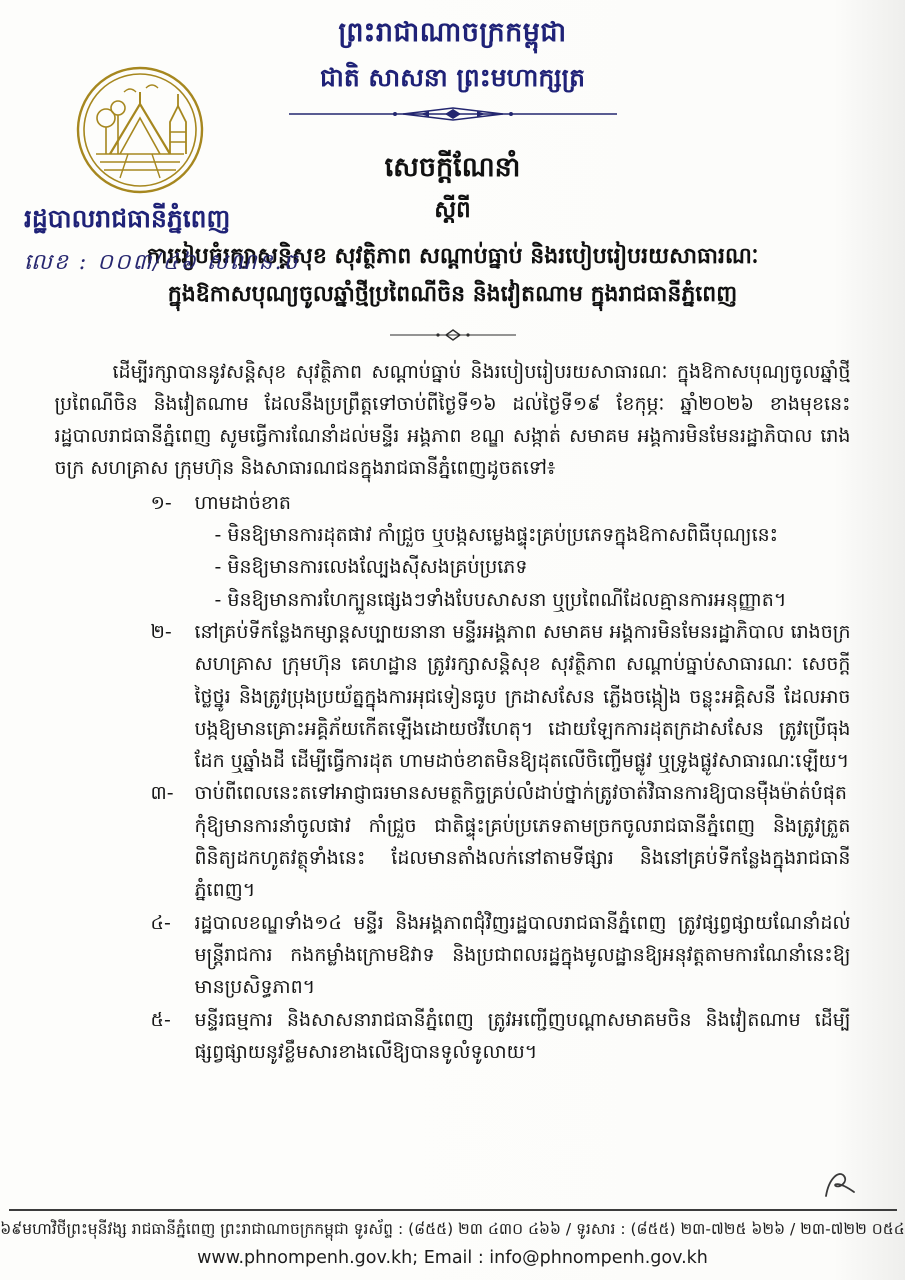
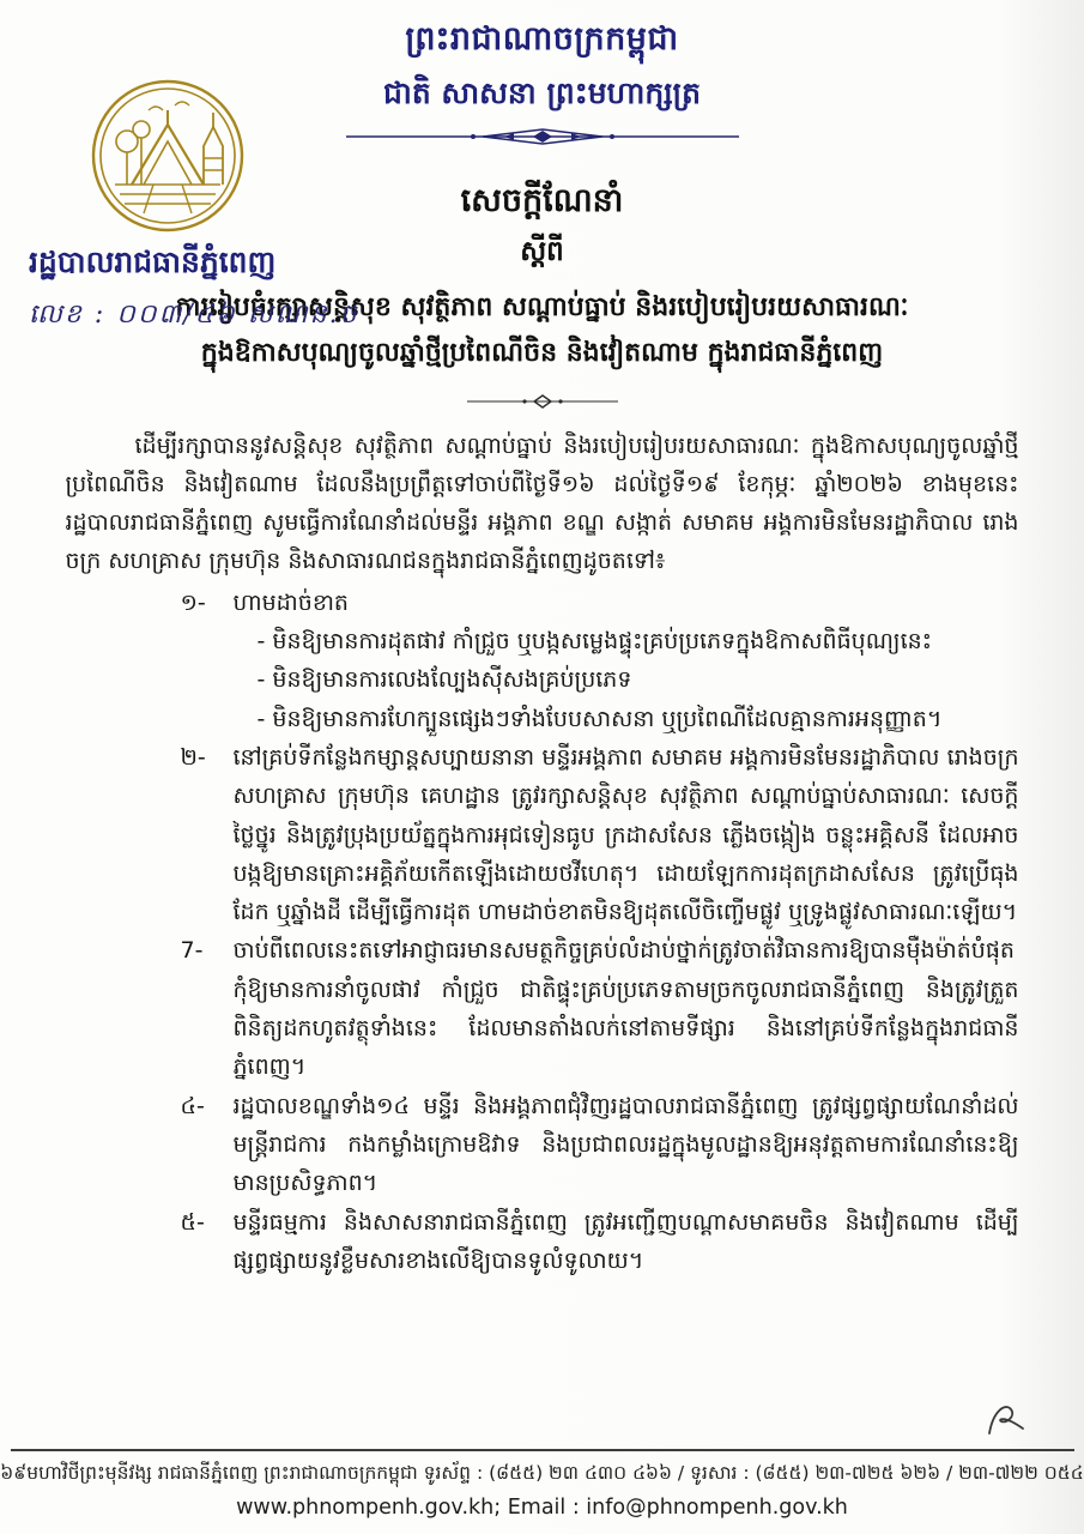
  ព្រះរាជាណាចក្រកម្ពុជា
  ជាតិ សាសនា ព្រះមហាក្សត្រ
  រដ្ឋបាលរាជធានីភ្នំពេញ
  លេខ : ០០៣/៤៦ សណន.ច
  សេចក្តីណែនាំ
  ស្តីពី
  ការរៀបចំរក្សាសន្តិសុខ សុវត្ថិភាព សណ្តាប់ធ្នាប់ និងរបៀបរៀបរយសាធារណៈ
  ក្នុងឱកាសបុណ្យចូលឆ្នាំថ្មីប្រពៃណីចិន និងវៀតណាម ក្នុងរាជធានីភ្នំពេញ
  ដើម្បីរក្សាបាននូវសន្តិសុខ សុវត្ថិភាព សណ្តាប់ធ្នាប់ និងរបៀបរៀបរយសាធារណៈ ក្នុងឱកាសបុណ្យចូលឆ្នាំថ្មីប្រពៃណីចិន និងវៀតណាម ដែលនឹងប្រព្រឹត្តទៅចាប់ពីថ្ងៃទី១៦ ដល់ថ្ងៃទី១៩ ខែកុម្ភៈ ឆ្នាំ២០២៦ ខាងមុខនេះ រដ្ឋបាលរាជធានីភ្នំពេញ សូមធ្វើការណែនាំដល់មន្ទីរ អង្គភាព ខណ្ឌ សង្កាត់ សមាគម អង្គការមិនមែនរដ្ឋាភិបាល រោងចក្រ សហគ្រាស ក្រុមហ៊ុន និងសាធារណជនក្នុងរាជធានីភ្នំពេញដូចតទៅ៖
  ១-
  ហាមដាច់ខាត
  - មិនឱ្យមានការដុតផាវ កាំជ្រួច ឬបង្កសម្លេងផ្ទុះគ្រប់ប្រភេទក្នុងឱកាសពិធីបុណ្យនេះ
  - មិនឱ្យមានការលេងល្បែងស៊ីសងគ្រប់ប្រភេទ
  - មិនឱ្យមានការហែក្បួនផ្សេងៗទាំងបែបសាសនា ឬប្រពៃណីដែលគ្មានការអនុញ្ញាត។
  ២-
  នៅគ្រប់ទីកន្លែងកម្សាន្តសប្បាយនានា មន្ទីរអង្គភាព សមាគម អង្គការមិនមែនរដ្ឋាភិបាល រោងចក្រ សហគ្រាស ក្រុមហ៊ុន គេហដ្ឋាន ត្រូវរក្សាសន្តិសុខ សុវត្ថិភាព សណ្តាប់ធ្នាប់សាធារណៈ សេចក្តីថ្លៃថ្នូរ និងត្រូវប្រុងប្រយ័ត្នក្នុងការអុជទៀនធូប ក្រដាសសែន ភ្លើងចង្កៀង ចន្លុះអគ្គិសនី ដែលអាចបង្កឱ្យមានគ្រោះអគ្គិភ័យកើតឡើងដោយថវីហេតុ។ ដោយឡែកការដុតក្រដាសសែន ត្រូវប្រើធុងដែក ឬឆ្នាំងដី ដើម្បីធ្វើការដុត ហាមដាច់ខាតមិនឱ្យដុតលើចិញ្ចើមផ្លូវ ឬទ្រូងផ្លូវសាធារណៈឡើយ។
- ៣-
+ 7-
  ចាប់ពីពេលនេះតទៅអាជ្ញាធរមានសមត្ថកិច្ចគ្រប់លំដាប់ថ្នាក់ត្រូវចាត់វិធានការឱ្យបានម៉ឺងម៉ាត់បំផុត កុំឱ្យមានការនាំចូលផាវ កាំជ្រួច ជាតិផ្ទុះគ្រប់ប្រភេទតាមច្រកចូលរាជធានីភ្នំពេញ និងត្រូវត្រួតពិនិត្យដកហូតវត្ថុទាំងនេះ ដែលមានតាំងលក់នៅតាមទីផ្សារ និងនៅគ្រប់ទីកន្លែងក្នុងរាជធានីភ្នំពេញ។
  ៤-
  រដ្ឋបាលខណ្ឌទាំង១៤ មន្ទីរ និងអង្គភាពជុំវិញរដ្ឋបាលរាជធានីភ្នំពេញ ត្រូវផ្សព្វផ្សាយណែនាំដល់មន្ត្រីរាជការ កងកម្លាំងក្រោមឱវាទ និងប្រជាពលរដ្ឋក្នុងមូលដ្ឋានឱ្យអនុវត្តតាមការណែនាំនេះឱ្យមានប្រសិទ្ធភាព។
  ៥-
  មន្ទីរធម្មការ និងសាសនារាជធានីភ្នំពេញ ត្រូវអញ្ជើញបណ្តាសមាគមចិន និងវៀតណាម ដើម្បីផ្សព្វផ្សាយនូវខ្លឹមសារខាងលើឱ្យបានទូលំទូលាយ។
  ៦៩មហាវិថីព្រះមុនីវង្ស រាជធានីភ្នំពេញ ព្រះរាជាណាចក្រកម្ពុជា ទូរស័ព្ទ : (៨៥៥) ២៣ ៤៣០ ៤៦៦ / ទូរសារ : (៨៥៥) ២៣-៧២៥ ៦២៦ / ២៣-៧២២ ០៥៤
  www.phnompenh.gov.kh; Email : info@phnompenh.gov.kh
